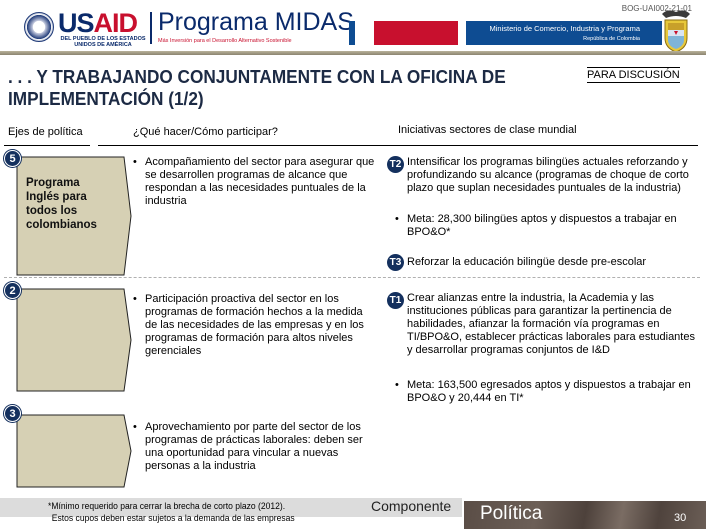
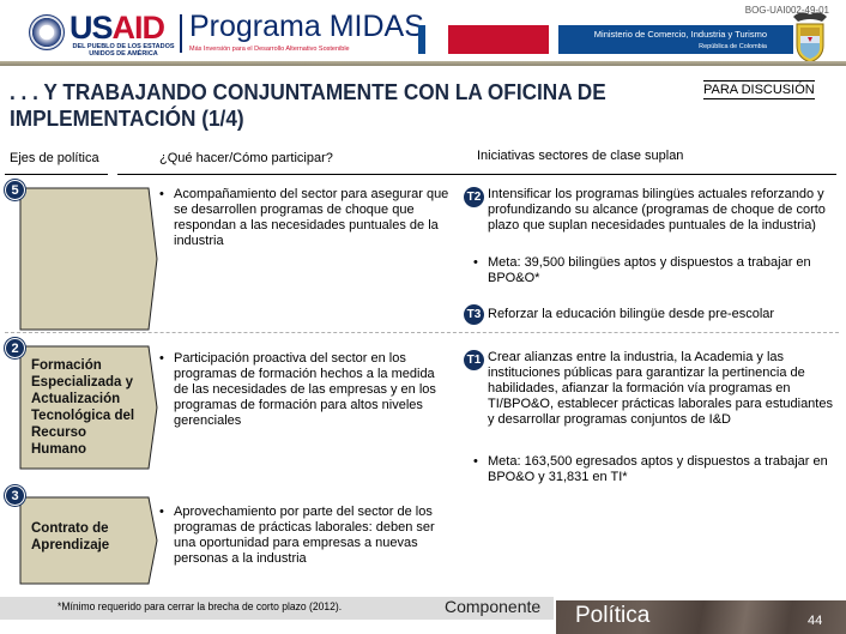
  USAID
  Programa MIDAS
- Ministerio de Comercio, Industria y Programa
+ Ministerio de Comercio, Industria y Turismo
- BOG-UAI002-21-01
+ BOG-UAI002-49-01
- . . . Y TRABAJANDO CONJUNTAMENTE CON LA OFICINA DE IMPLEMENTACIÓN (1/2)
+ . . . Y TRABAJANDO CONJUNTAMENTE CON LA OFICINA DE IMPLEMENTACIÓN (1/4)
  PARA DISCUSIÓN
  Ejes de política
  ¿Qué hacer/Cómo participar?
- Iniciativas sectores de clase mundial
+ Iniciativas sectores de clase suplan
- Programa
- Inglés para
- todos los
- colombianos
  5
  •
- Acompañamiento del sector para asegurar que se desarrollen programas de alcance que respondan a las necesidades puntuales de la industria
+ Acompañamiento del sector para asegurar que se desarrollen programas de choque que respondan a las necesidades puntuales de la industria
  T2
  Intensificar los programas bilingües actuales reforzando y profundizando su alcance (programas de choque de corto plazo que suplan necesidades puntuales de la industria)
  •
- Meta: 28,300 bilingües aptos y dispuestos a trabajar en BPO&O*
+ Meta: 39,500 bilingües aptos y dispuestos a trabajar en BPO&O*
  T3
  Reforzar la educación bilingüe desde pre-escolar
+ Formación
+ Especializada y
+ Actualización
+ Tecnológica del
+ Recurso
+ Humano
  2
  •
  Participación proactiva del sector en los programas de formación hechos a la medida de las necesidades de las empresas y en los programas de formación para altos niveles gerenciales
  T1
  Crear alianzas entre la industria, la Academia y las instituciones públicas para garantizar la pertinencia de habilidades, afianzar la formación vía programas en TI/BPO&O, establecer prácticas laborales para estudiantes y desarrollar programas conjuntos de I&D
  •
- Meta: 163,500 egresados aptos y dispuestos a trabajar en BPO&O y 20,444 en TI*
+ Meta: 163,500 egresados aptos y dispuestos a trabajar en BPO&O y 31,831 en TI*
+ Contrato de
+ Aprendizaje
  3
  •
- Aprovechamiento por parte del sector de los programas de prácticas laborales: deben ser una oportunidad para vincular a nuevas personas a la industria
+ Aprovechamiento por parte del sector de los programas de prácticas laborales: deben ser una oportunidad para empresas a nuevas personas a la industria
  *Mínimo requerido para cerrar la brecha de corto plazo (2012).
- Estos cupos deben estar sujetos a la demanda de las empresas
  Componente
  Política
- 30
+ 44
